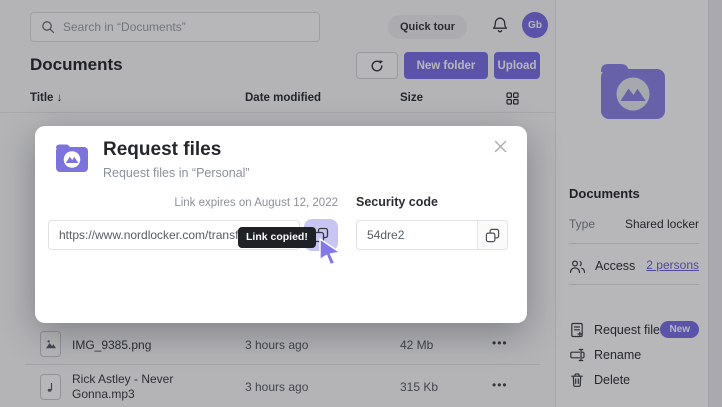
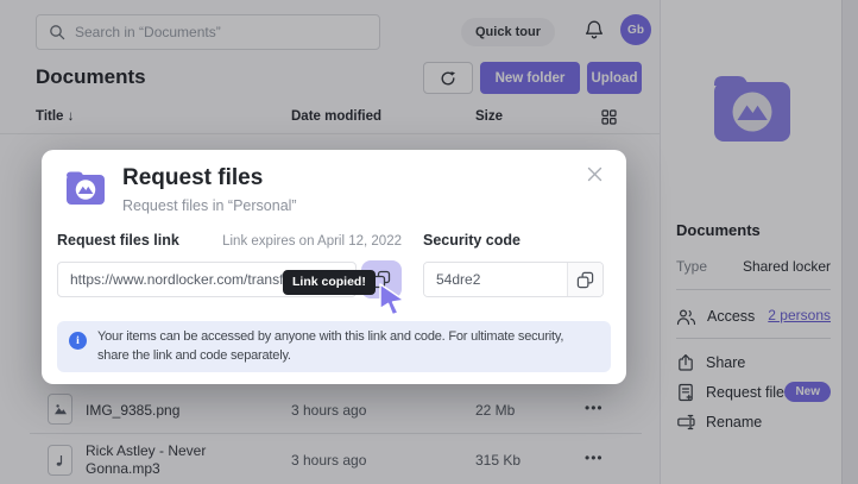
  Search in “Documents”
  Quick tour
  Gb
  Documents
  New folder
  Upload
  Title ↓
  Date modified
  Size
  IMG_9385.png
  3 hours ago
- 42 Mb
+ 22 Mb
  •••
  Rick Astley - Never Gonna.mp3
  3 hours ago
  315 Kb
  •••
  Documents
  Type
  Shared locker
  Access
  2 persons
+ Share
  Request file
  New
  Rename
- Delete
  Request files
  Request files in “Personal”
+ Request files link
- Link expires on August 12, 2022
+ Link expires on April 12, 2022
  Security code
  https://www.nordlocker.com/transf
  Link copied!
  54dre2
+ i
+ Your items can be accessed by anyone with this link and code. For ultimate security, share the link and code separately.
